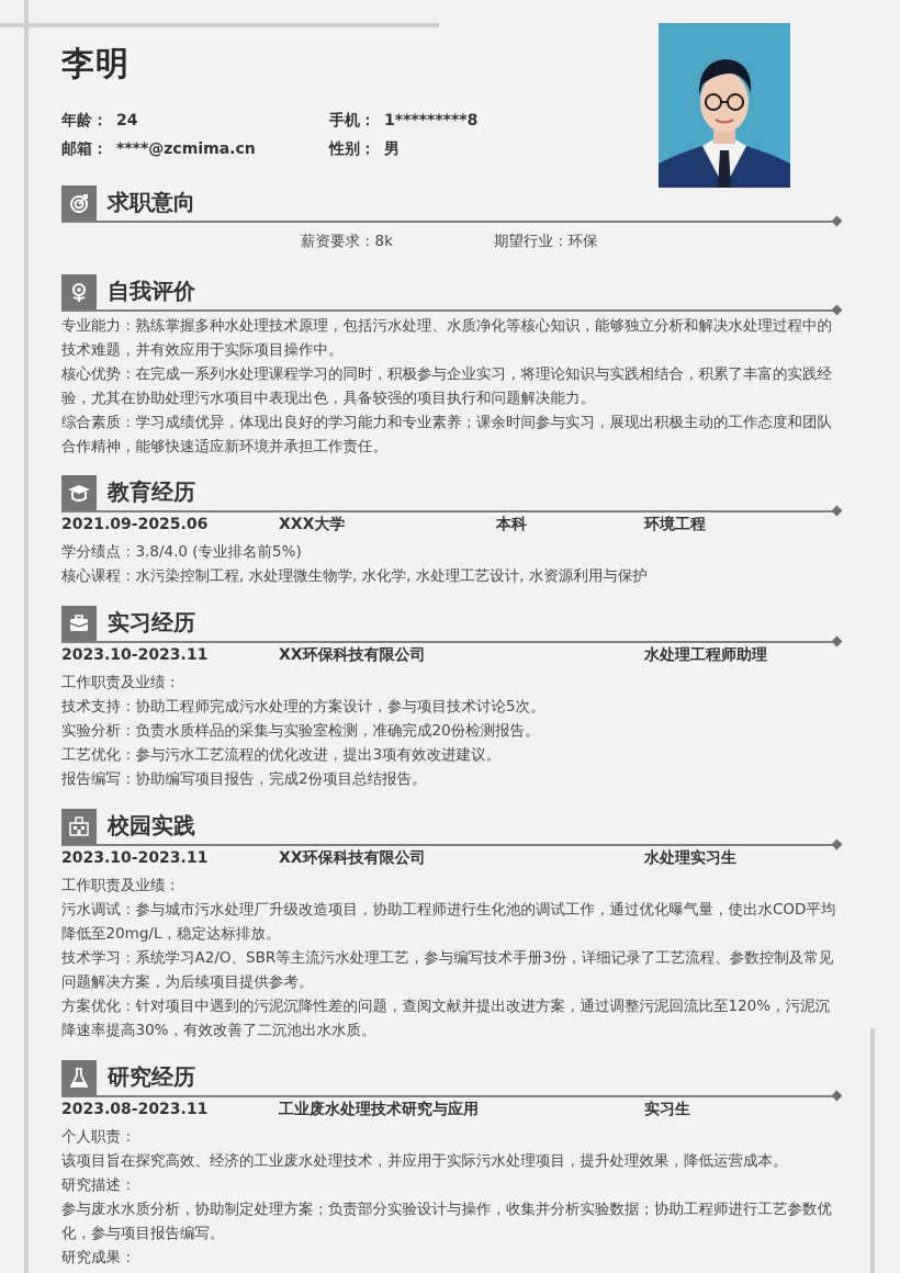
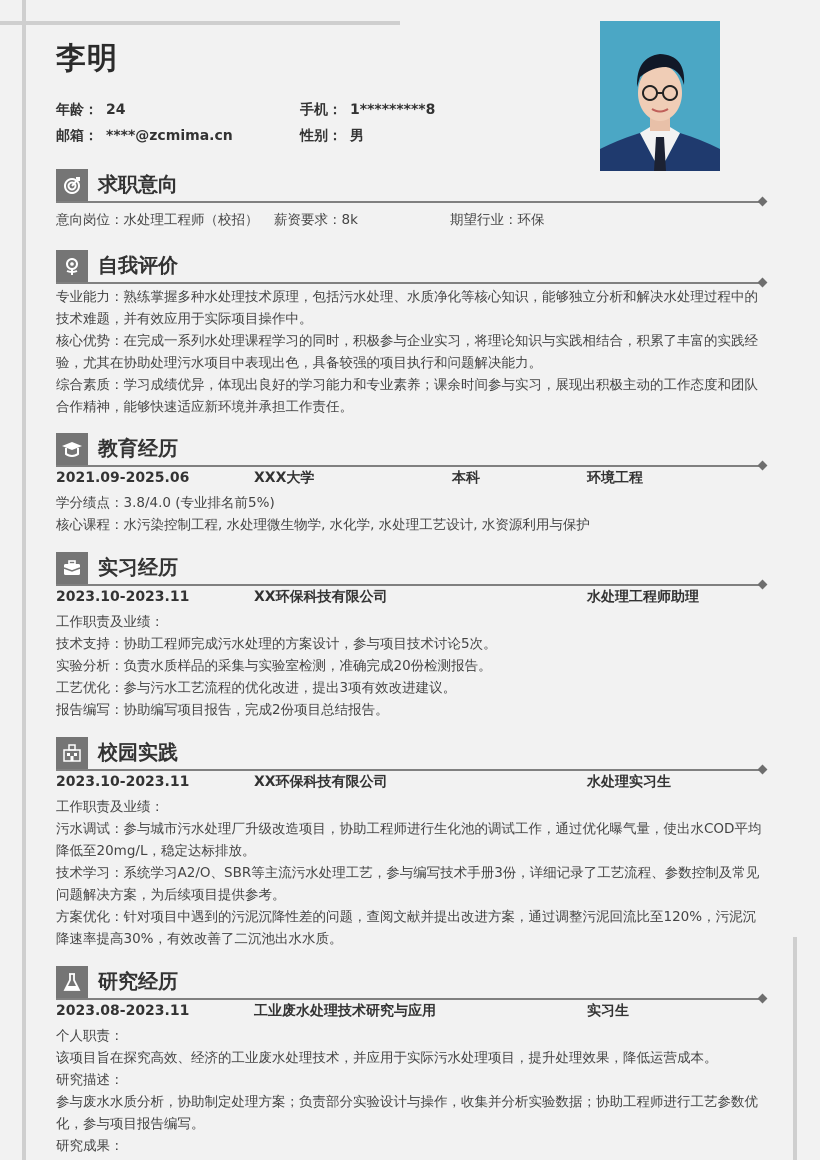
  李明
  年龄： 24
  手机： 1*********8
  邮箱： ****@zcmima.cn
  性别： 男
  求职意向
+ 意向岗位：水处理工程师（校招）
  薪资要求：8k
  期望行业：环保
  自我评价
  专业能力：熟练掌握多种水处理技术原理，包括污水处理、水质净化等核心知识，能够独立分析和解决水处理过程中的技术难题，并有效应用于实际项目操作中。
  核心优势：在完成一系列水处理课程学习的同时，积极参与企业实习，将理论知识与实践相结合，积累了丰富的实践经验，尤其在协助处理污水项目中表现出色，具备较强的项目执行和问题解决能力。
  综合素质：学习成绩优异，体现出良好的学习能力和专业素养；课余时间参与实习，展现出积极主动的工作态度和团队合作精神，能够快速适应新环境并承担工作责任。
  教育经历
  2021.09-2025.06
  XXX大学
  本科
  环境工程
  学分绩点：3.8/4.0 (专业排名前5%)
  核心课程：水污染控制工程, 水处理微生物学, 水化学, 水处理工艺设计, 水资源利用与保护
  实习经历
  2023.10-2023.11
  XX环保科技有限公司
  水处理工程师助理
  工作职责及业绩：
  技术支持：协助工程师完成污水处理的方案设计，参与项目技术讨论5次。
  实验分析：负责水质样品的采集与实验室检测，准确完成20份检测报告。
  工艺优化：参与污水工艺流程的优化改进，提出3项有效改进建议。
  报告编写：协助编写项目报告，完成2份项目总结报告。
  校园实践
  2023.10-2023.11
  XX环保科技有限公司
  水处理实习生
  工作职责及业绩：
  污水调试：参与城市污水处理厂升级改造项目，协助工程师进行生化池的调试工作，通过优化曝气量，使出水COD平均降低至20mg/L，稳定达标排放。
  技术学习：系统学习A2/O、SBR等主流污水处理工艺，参与编写技术手册3份，详细记录了工艺流程、参数控制及常见问题解决方案，为后续项目提供参考。
  方案优化：针对项目中遇到的污泥沉降性差的问题，查阅文献并提出改进方案，通过调整污泥回流比至120%，污泥沉降速率提高30%，有效改善了二沉池出水水质。
  研究经历
  2023.08-2023.11
  工业废水处理技术研究与应用
  实习生
  个人职责：
  该项目旨在探究高效、经济的工业废水处理技术，并应用于实际污水处理项目，提升处理效果，降低运营成本。
  研究描述：
  参与废水水质分析，协助制定处理方案；负责部分实验设计与操作，收集并分析实验数据；协助工程师进行工艺参数优化，参与项目报告编写。
  研究成果：
